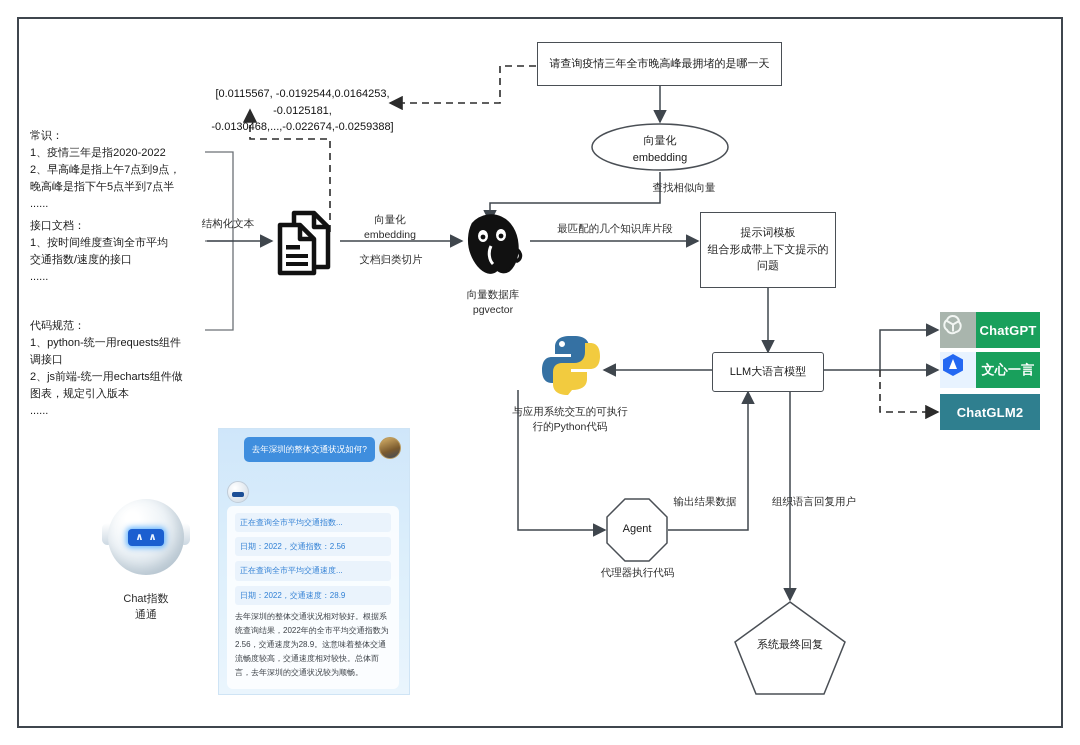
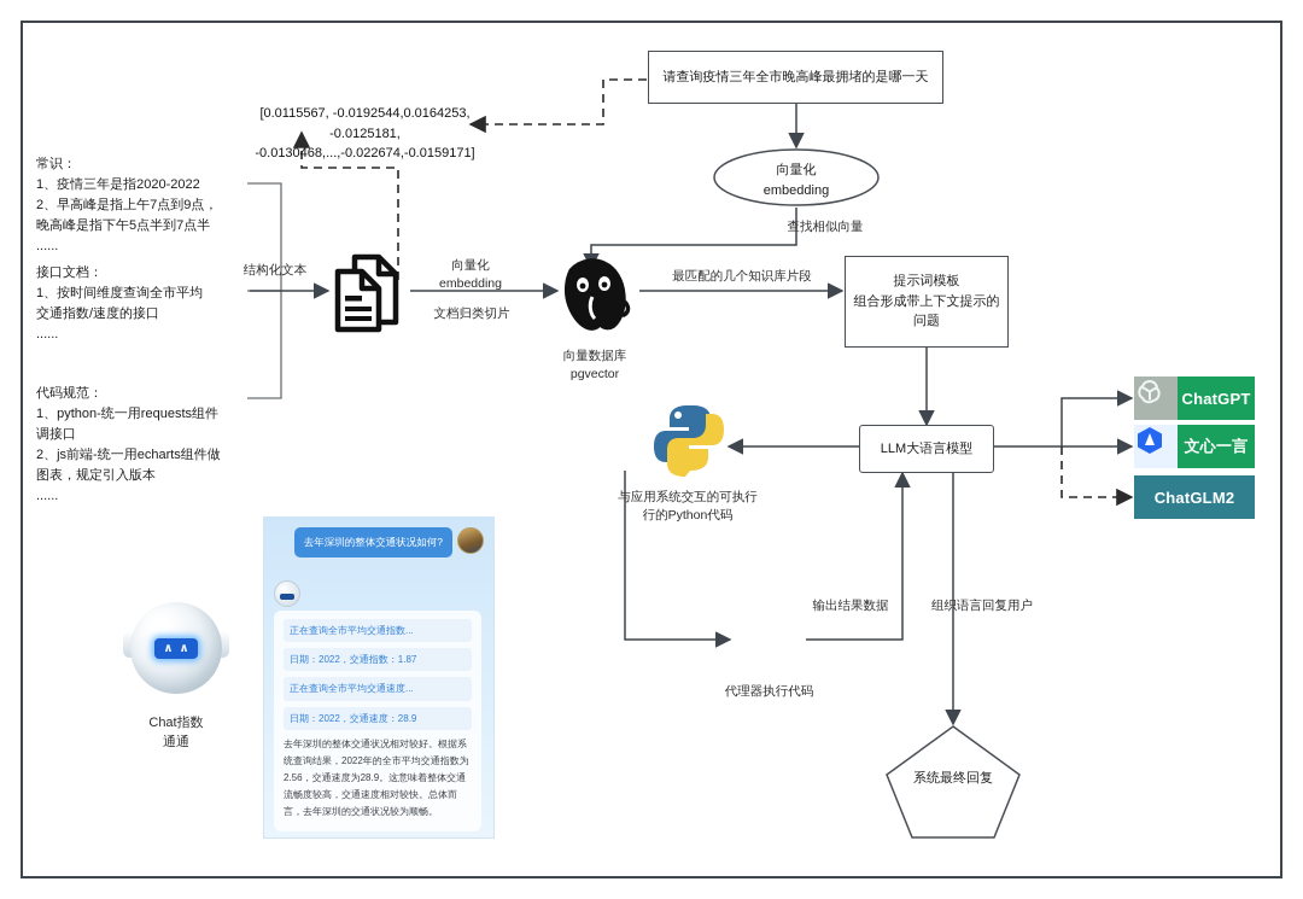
  常识：
  1、疫情三年是指2020-2022
  2、早高峰是指上午7点到9点，
  晚高峰是指下午5点半到7点半
  ......
  接口文档：
  1、按时间维度查询全市平均
  交通指数/速度的接口
  ......
  代码规范：
  1、python-统一用requests组件
  调接口
  2、js前端-统一用echarts组件做
  图表，规定引入版本
  ......
- [0.0115567, -0.0192544,0.0164253, -0.0125181, -0.0130468,...,-0.022674,-0.0259388]
+ [0.0115567, -0.0192544,0.0164253, -0.0125181, -0.0130468,...,-0.022674,-0.0159171]
  请查询疫情三年全市晚高峰最拥堵的是哪一天
  向量化
  embedding
  向量数据库
  pgvector
  提示词模板
  组合形成带上下文提示的
  问题
  LLM大语言模型
  与应用系统交互的可执行
  行的Python代码
- Agent
  代理器执行代码
  系统最终回复
  结构化文本
  向量化
  embedding
  文档归类切片
  查找相似向量
  最匹配的几个知识库片段
  输出结果数据
  组织语言回复用户
  ChatGPT
  文心一言
  ChatGLM2
  ∧
  ∧
  Chat指数
  通通
  去年深圳的整体交通状况如何?
  正在查询全市平均交通指数...
- 日期：2022，交通指数：2.56
+ 日期：2022，交通指数：1.87
  正在查询全市平均交通速度...
  日期：2022，交通速度：28.9
  去年深圳的整体交通状况相对较好。根据系统查询结果，2022年的全市平均交通指数为2.56，交通速度为28.9。这意味着整体交通流畅度较高，交通速度相对较快。总体而言，去年深圳的交通状况较为顺畅。
